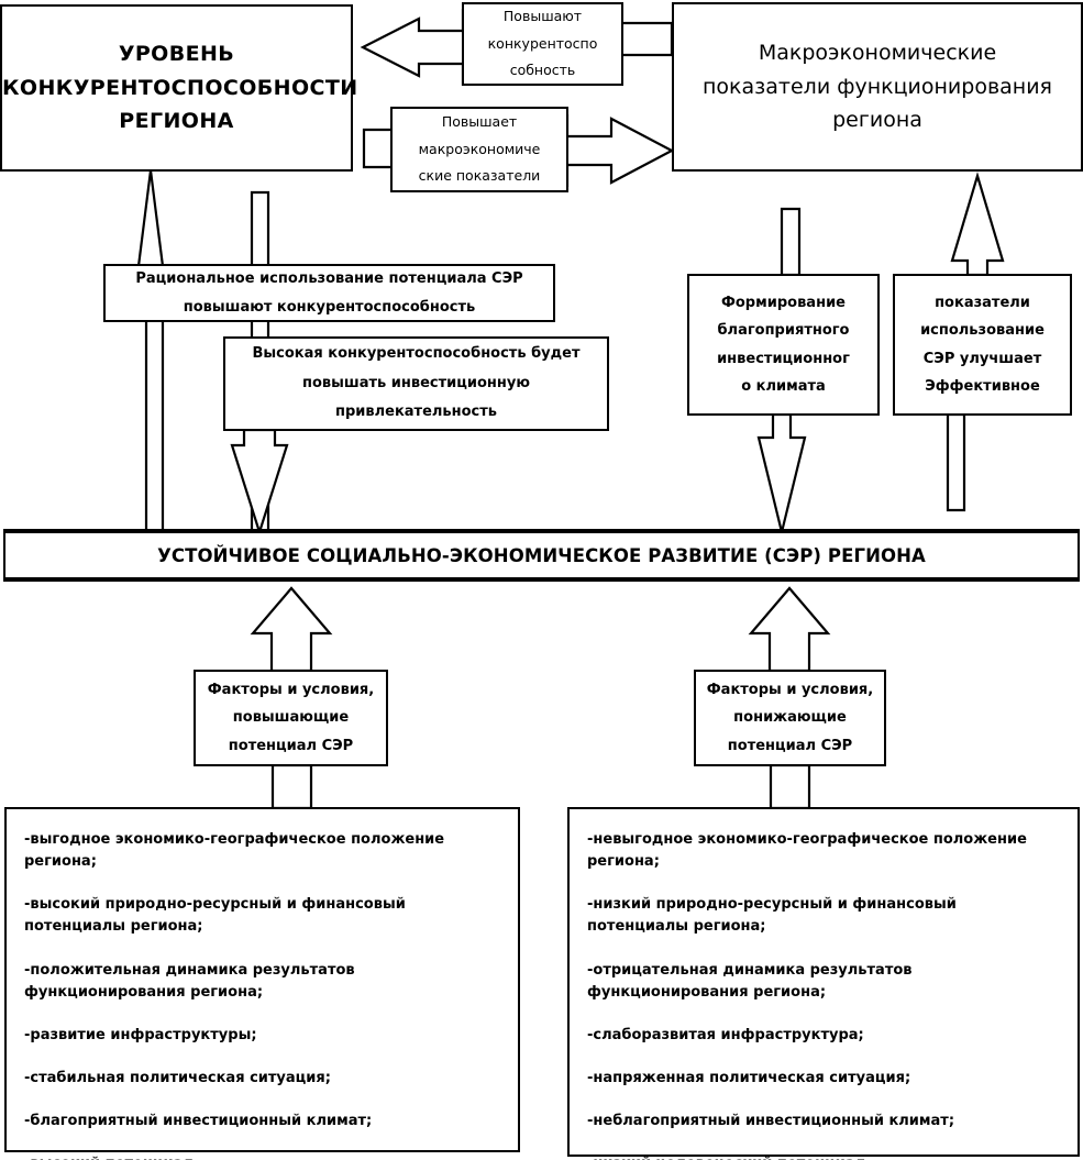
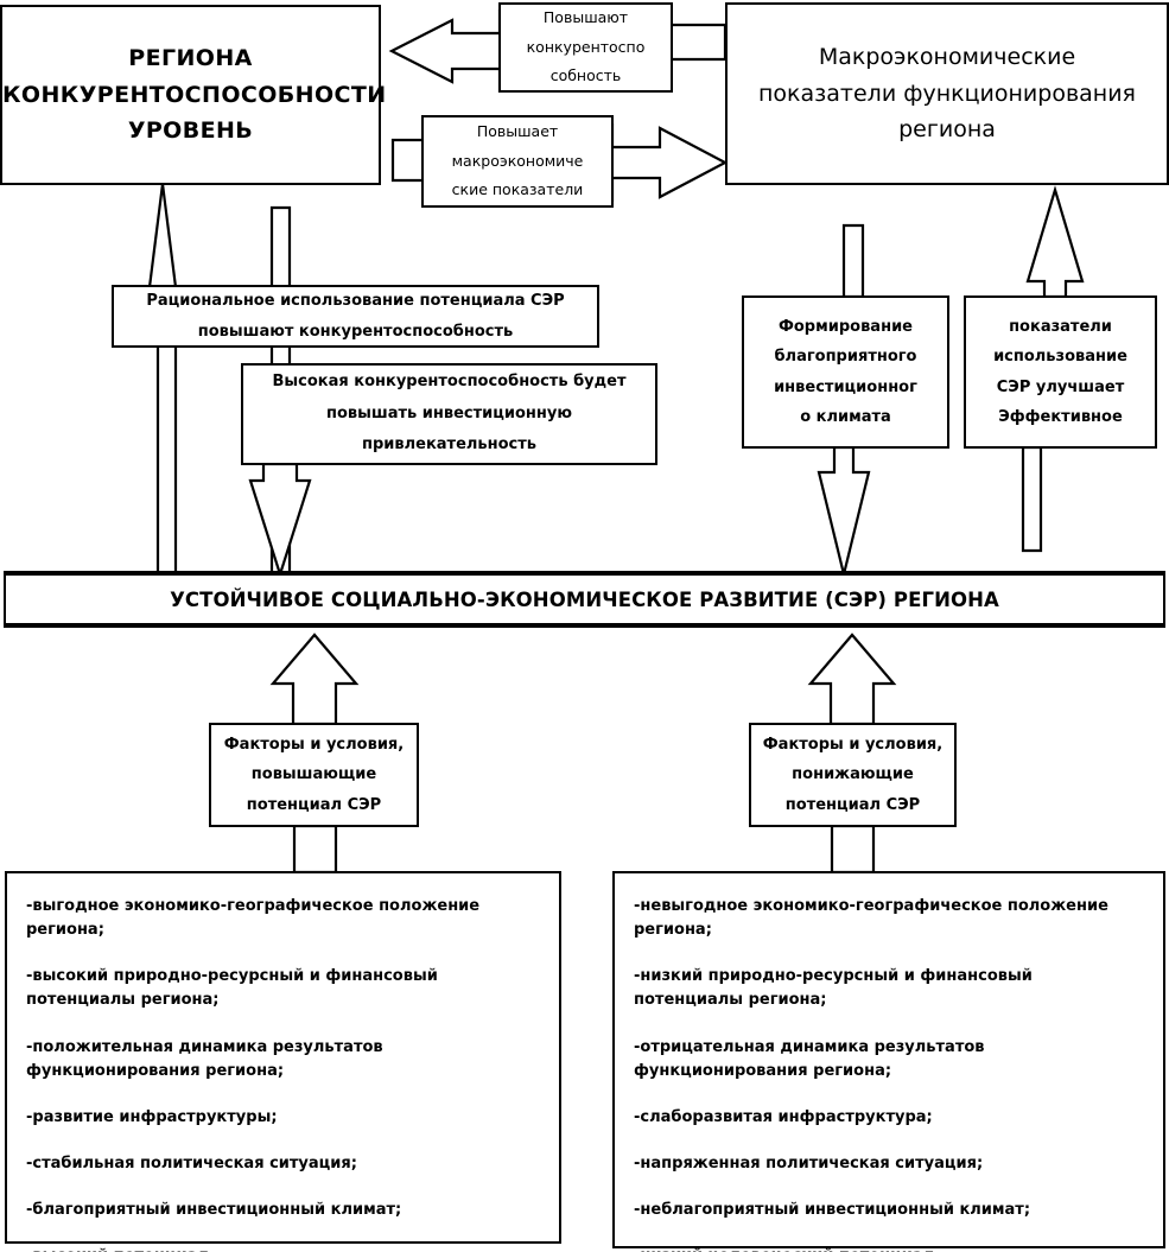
- УРОВЕНЬ
+ РЕГИОНА
  КОНКУРЕНТОСПОСОБНОСТИ
- РЕГИОНА
+ УРОВЕНЬ
  Макроэкономические
  показатели функционирования
  региона
  Повышают
  конкурентоспо
  собность
  Повышает
  макроэкономиче
  ские показатели
  Рациональное использование потенциала СЭР
  повышают конкурентоспособность
  Высокая конкурентоспособность будет
  повышать инвестиционную
  привлекательность
  Формирование
  благоприятного
  инвестиционног
  о климата
  показатели
  использование
  СЭР улучшает
  Эффективное
  УСТОЙЧИВОЕ СОЦИАЛЬНО-ЭКОНОМИЧЕСКОЕ РАЗВИТИЕ (СЭР) РЕГИОНА
  Факторы и условия,
  повышающие
  потенциал СЭР
  Факторы и условия,
  понижающие
  потенциал СЭР
  -выгодное экономико-географическое положение региона;
  -высокий природно-ресурсный и финансовый потенциалы региона;
  -положительная динамика результатов функционирования региона;
  -развитие инфраструктуры;
  -стабильная политическая ситуация;
  -благоприятный инвестиционный климат;
  -невыгодное экономико-географическое положение региона;
  -низкий природно-ресурсный и финансовый потенциалы региона;
  -отрицательная динамика результатов функционирования региона;
  -слаборазвитая инфраструктура;
  -напряженная политическая ситуация;
  -неблагоприятный инвестиционный климат;
